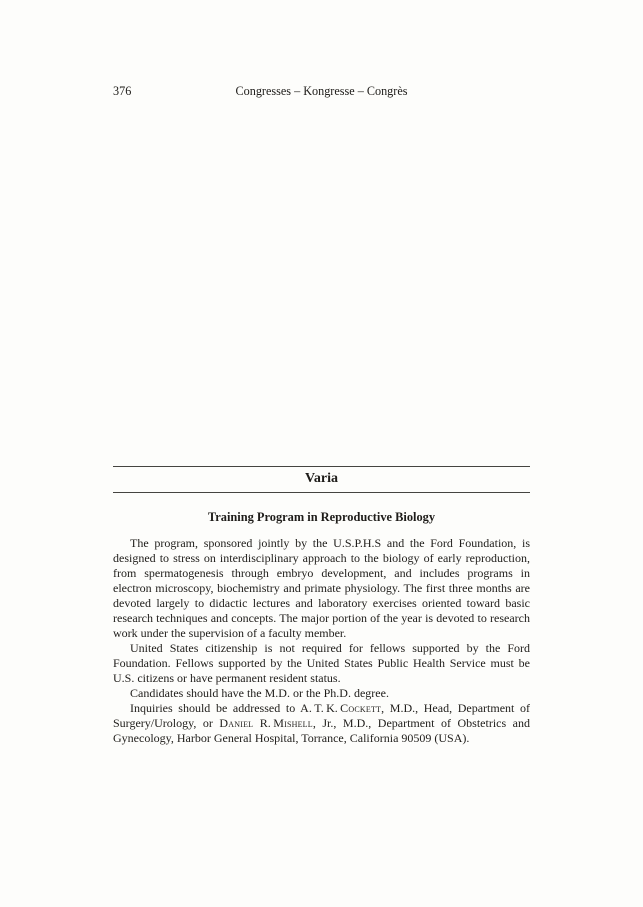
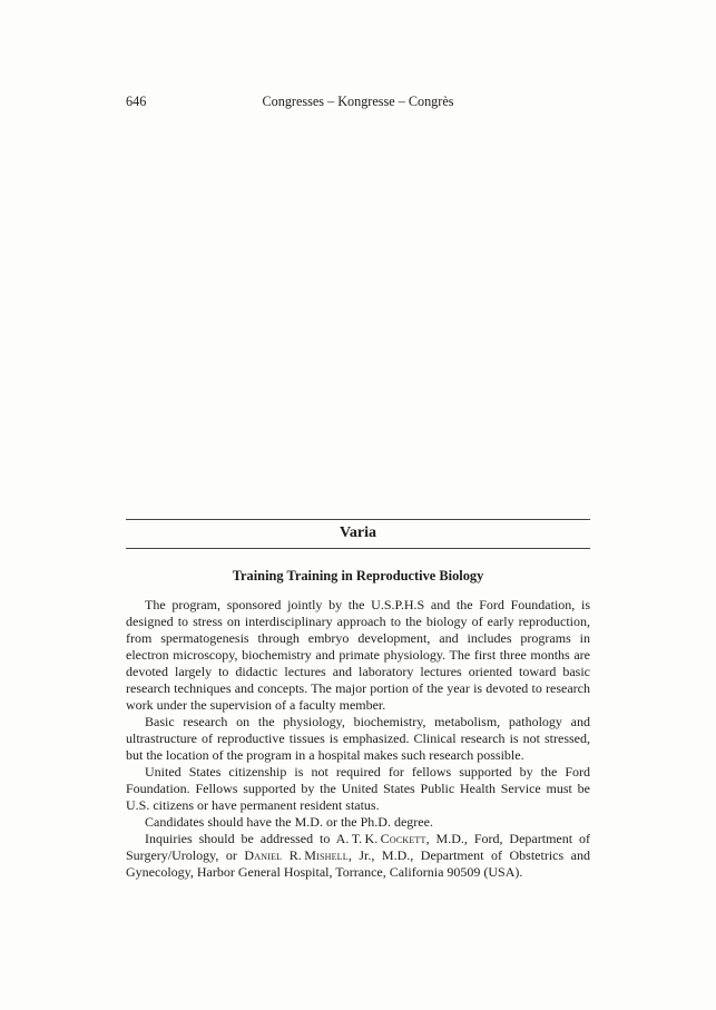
- 376
+ 646
  Congresses – Kongresse – Congrès
  Varia
- Training Program in Reproductive Biology
+ Training Training in Reproductive Biology
- The program, sponsored jointly by the U.S.P.H.S and the Ford Foundation, is designed to stress on interdisciplinary approach to the biology of early reproduction, from spermatogenesis through embryo development, and includes programs in electron microscopy, biochemistry and primate physiology. The first three months are devoted largely to didactic lectures and laboratory exercises oriented toward basic research techniques and concepts. The major portion of the year is devoted to research work under the supervision of a faculty member.
+ The program, sponsored jointly by the U.S.P.H.S and the Ford Foundation, is designed to stress on interdisciplinary approach to the biology of early reproduction, from spermatogenesis through embryo development, and includes programs in electron microscopy, biochemistry and primate physiology. The first three months are devoted largely to didactic lectures and laboratory lectures oriented toward basic research techniques and concepts. The major portion of the year is devoted to research work under the supervision of a faculty member.
+ Basic research on the physiology, biochemistry, metabolism, pathology and ultrastructure of reproductive tissues is emphasized. Clinical research is not stressed, but the location of the program in a hospital makes such research possible.
  United States citizenship is not required for fellows supported by the Ford Foundation. Fellows supported by the United States Public Health Service must be U.S. citizens or have permanent resident status.
  Candidates should have the M.D. or the Ph.D. degree.
- Inquiries should be addressed to A. T. K. Cockett, M.D., Head, Department of Surgery/Urology, or Daniel R. Mishell, Jr., M.D., Department of Obstetrics and Gynecology, Harbor General Hospital, Torrance, California 90509 (USA).
+ Inquiries should be addressed to A. T. K. Cockett, M.D., Ford, Department of Surgery/Urology, or Daniel R. Mishell, Jr., M.D., Department of Obstetrics and Gynecology, Harbor General Hospital, Torrance, California 90509 (USA).
